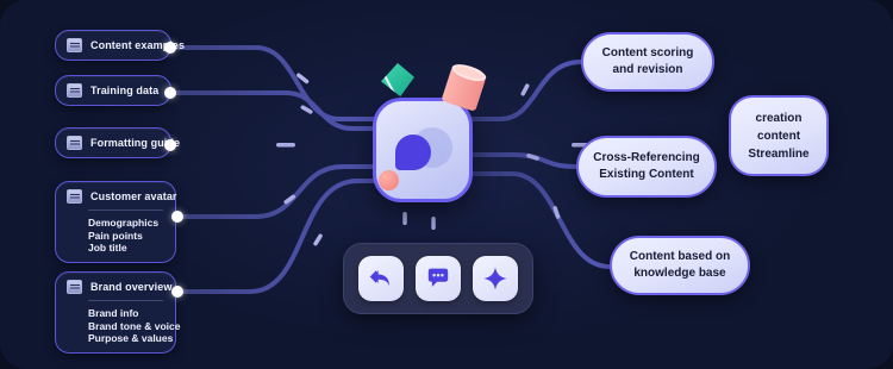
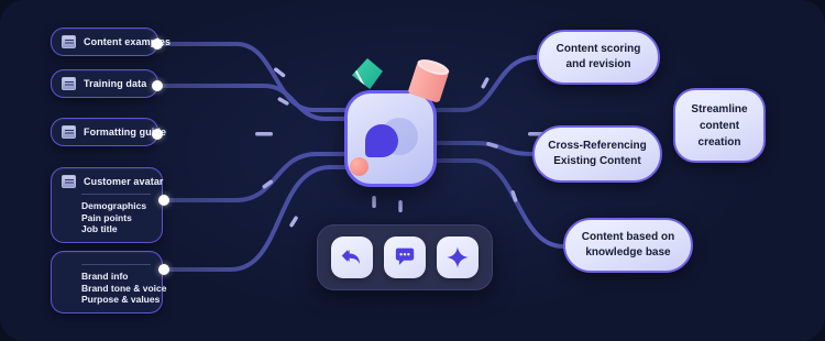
  Content exams
  Training data
  Formatting gue
  Customer avatar
  Demographics
  Pain points
  Job title
- Brand overview
  Brand info
  Brand tone & voice
  Purpose & values
  Content scoring
  and revision
  Cross-Referencing
  Existing Content
  Content based on
  knowledge base
- creation
+ Streamline
  content
- Streamline
+ creation
